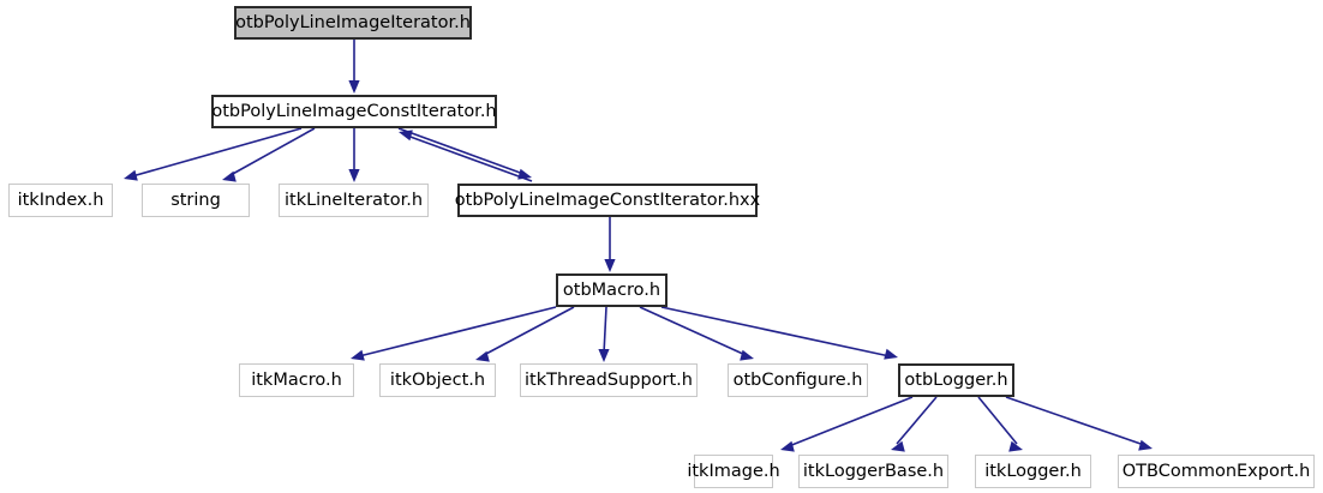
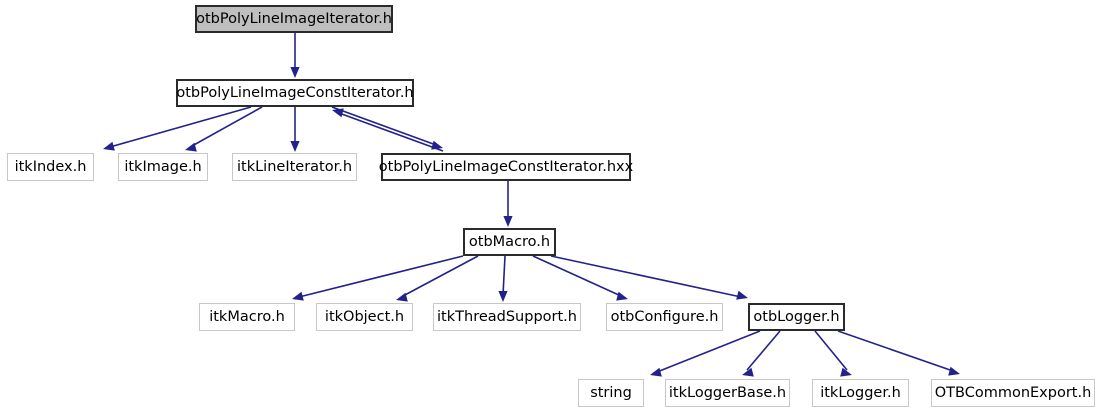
  otbPolyLineImageIterator.h
  otbPolyLineImageConstIterator.h
  itkIndex.h
- string
+ itkImage.h
  itkLineIterator.h
  otbPolyLineImageConstIterator.hxx
  otbMacro.h
  itkMacro.h
  itkObject.h
  itkThreadSupport.h
  otbConfigure.h
  otbLogger.h
- itkImage.h
+ string
  itkLoggerBase.h
  itkLogger.h
  OTBCommonExport.h
